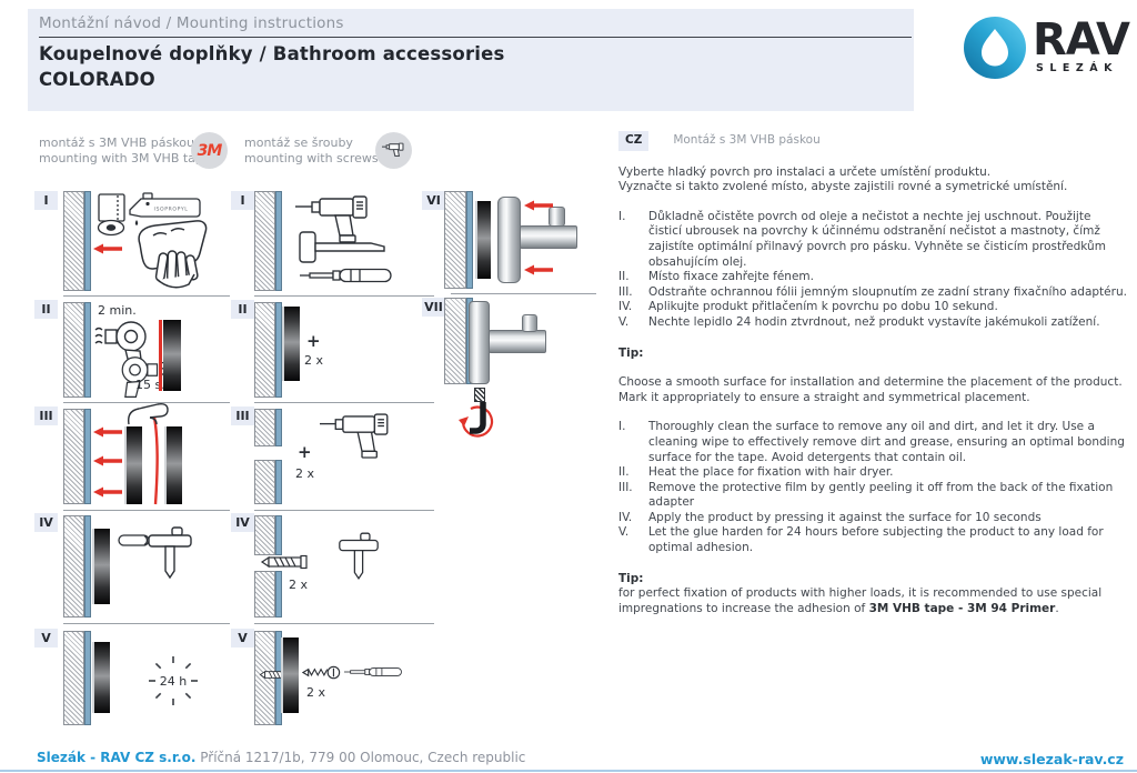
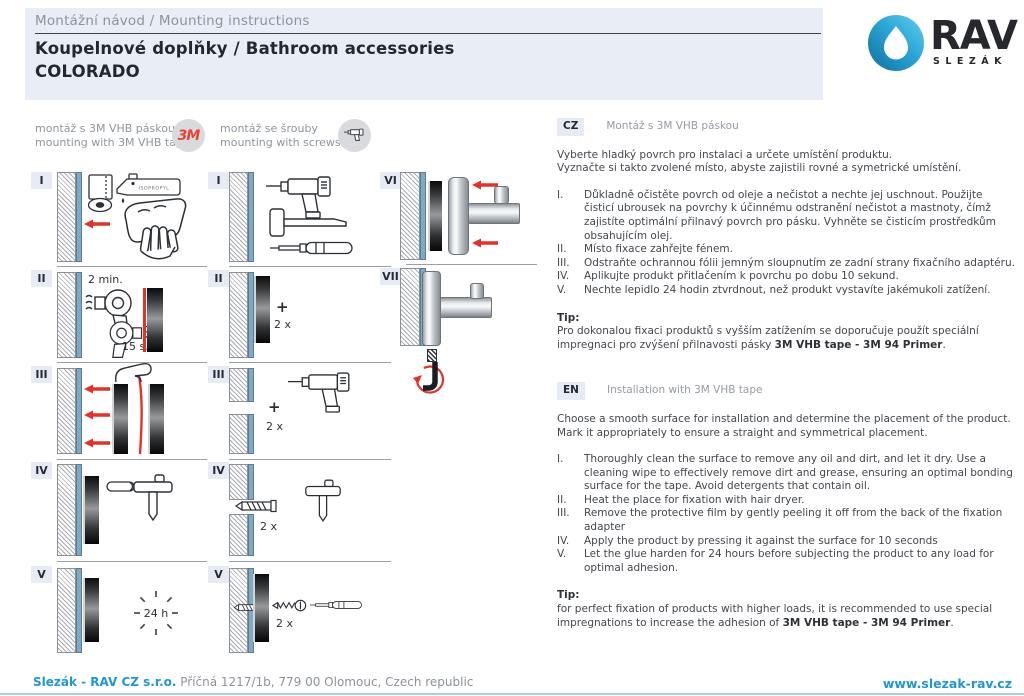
  Montážní návod / Mounting instructions
  Koupelnové doplňky / Bathroom accessories
  COLORADO
  RAV
  SLEZÁK
  montáž s 3M VHB páskou
  mounting with 3M VHB ta
  3M
  montáž se šrouby
  mounting with screws
  I
  II
  III
  IV
  V
  2 min.
  24 h
  I
  II
  III
  IV
  V
  +
  2 x
  +
  2 x
  2 x
  2 x
  VI
  VII
  CZ
  Montáž s 3M VHB páskou
  Vyberte hladký povrch pro instalaci a určete umístění produktu.
  Vyznačte si takto zvolené místo, abyste zajistili rovné a symetrické umístění.
  I.
  Důkladně očistěte povrch od oleje a nečistot a nechte jej uschnout. Použijte čisticí ubrousek na povrchy k účinnému odstranění nečistot a mastnoty, čímž zajistíte optimální přilnavý povrch pro pásku. Vyhněte se čisticím prostředkům obsahujícím olej.
  II.
  Místo fixace zahřejte fénem.
  III.
  Odstraňte ochrannou fólii jemným sloupnutím ze zadní strany fixačního adaptéru.
  IV.
  Aplikujte produkt přitlačením k povrchu po dobu 10 sekund.
  V.
  Nechte lepidlo 24 hodin ztvrdnout, než produkt vystavíte jakémukoli zatížení.
  Tip:
+ Pro dokonalou fixaci produktů s vyšším zatížením se doporučuje použít speciální impregnaci pro zvýšení přilnavosti pásky 3M VHB tape - 3M 94 Primer.
+ EN
+ Installation with 3M VHB tape
  Choose a smooth surface for installation and determine the placement of the product.
  Mark it appropriately to ensure a straight and symmetrical placement.
  I.
  Thoroughly clean the surface to remove any oil and dirt, and let it dry. Use a cleaning wipe to effectively remove dirt and grease, ensuring an optimal bonding surface for the tape. Avoid detergents that contain oil.
  II.
  Heat the place for fixation with hair dryer.
  III.
  Remove the protective film by gently peeling it off from the back of the fixation adapter
  IV.
  Apply the product by pressing it against the surface for 10 seconds
  V.
  Let the glue harden for 24 hours before subjecting the product to any load for optimal adhesion.
  Tip:
  for perfect fixation of products with higher loads, it is recommended to use special impregnations to increase the adhesion of 3M VHB tape - 3M 94 Primer.
  Slezák - RAV CZ s.r.o. Příčná 1217/1b, 779 00 Olomouc, Czech republic
  www.slezak-rav.cz
